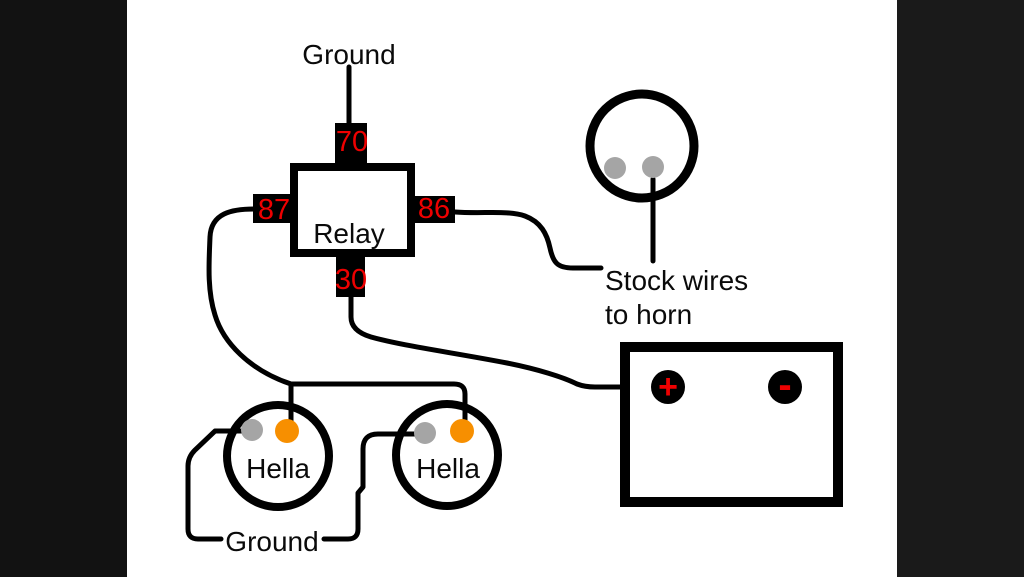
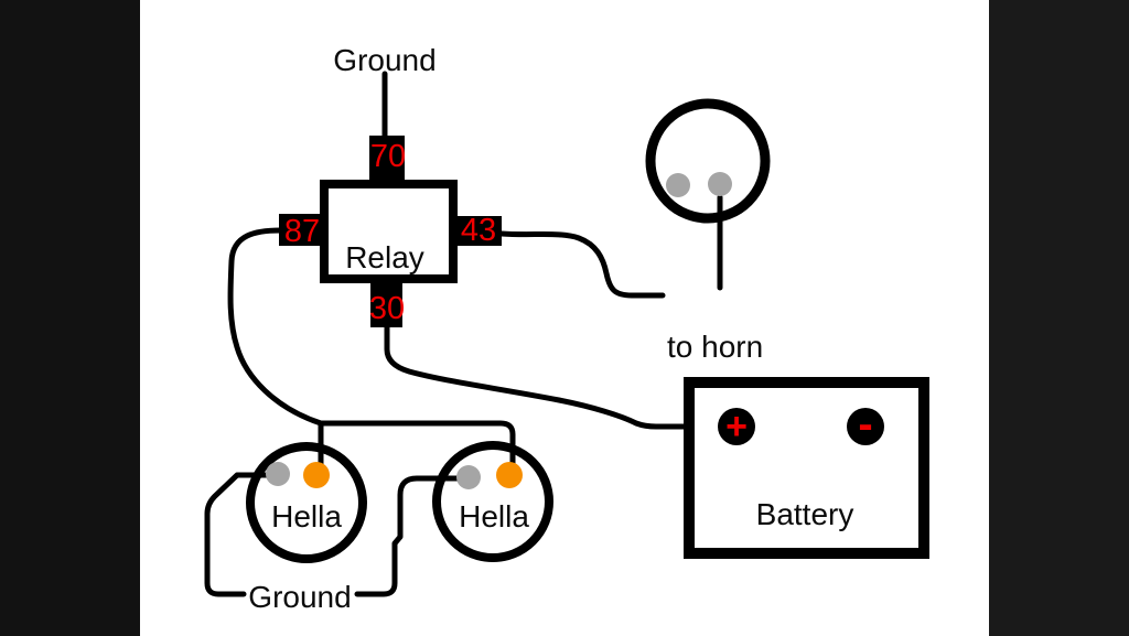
  Ground
  70
  87
- 86
+ 43
  30
  Relay
- Stock wires
  to horn
+ Battery
  +
  -
  Hella
  Hella
  Ground
